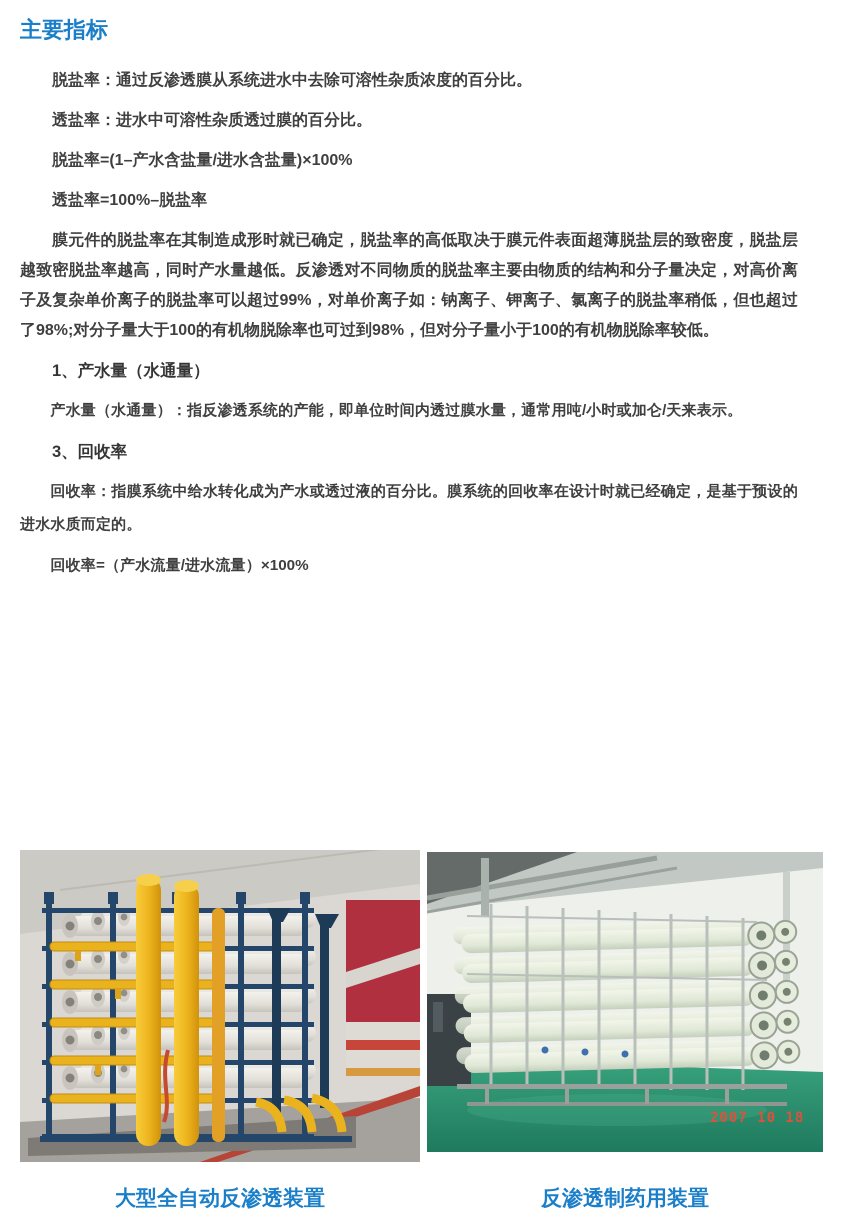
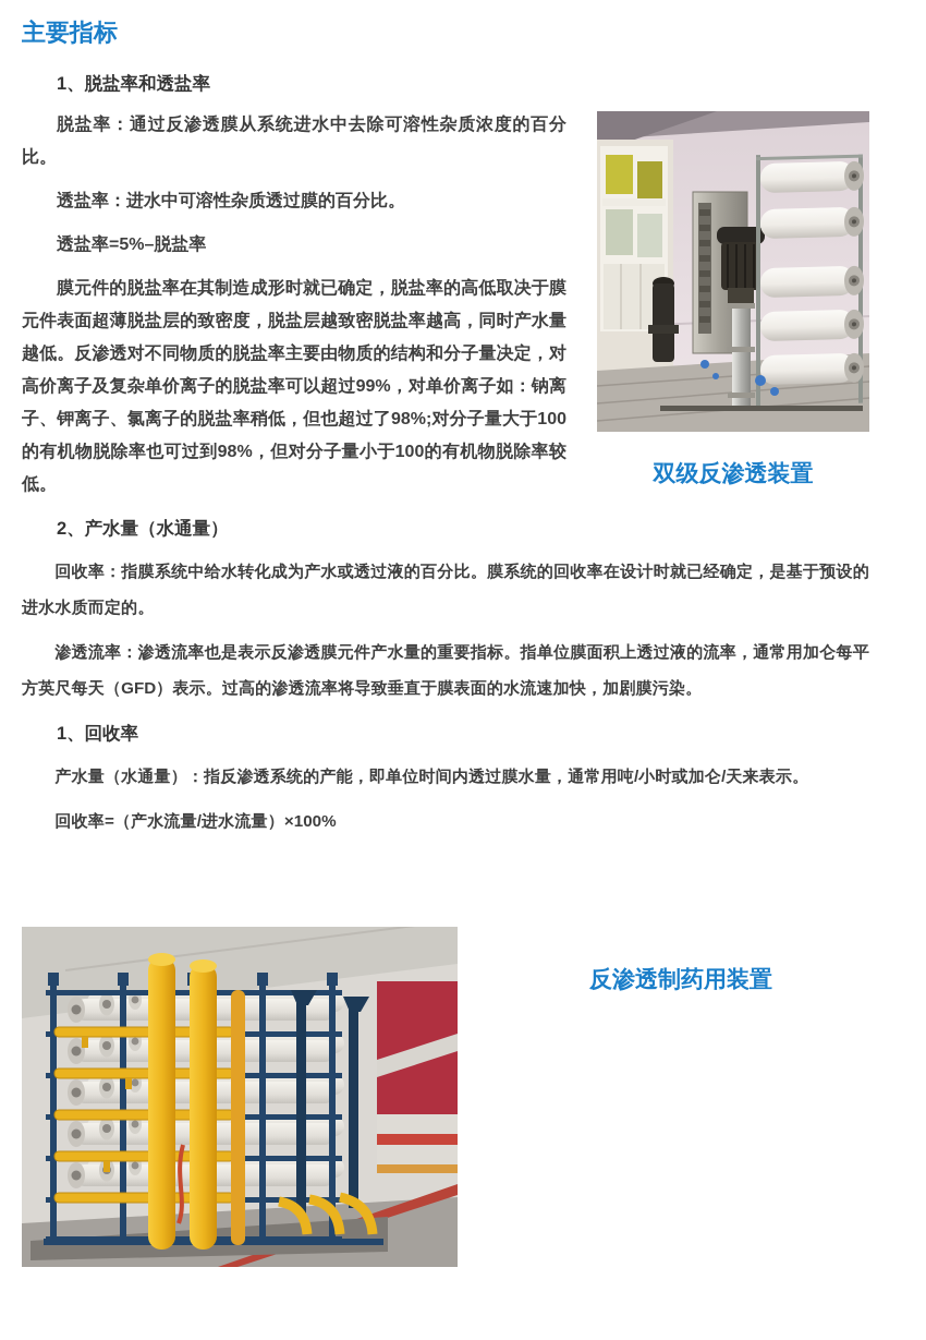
  主要指标
+ 1、脱盐率和透盐率
+ 双级反渗透装置
  脱盐率：通过反渗透膜从系统进水中去除可溶性杂质浓度的百分比。
  透盐率：进水中可溶性杂质透过膜的百分比。
- 脱盐率=(1–产水含盐量/进水含盐量)×100%
- 透盐率=100%–脱盐率
+ 透盐率=5%–脱盐率
  膜元件的脱盐率在其制造成形时就已确定，脱盐率的高低取决于膜元件表面超薄脱盐层的致密度，脱盐层越致密脱盐率越高，同时产水量越低。反渗透对不同物质的脱盐率主要由物质的结构和分子量决定，对高价离子及复杂单价离子的脱盐率可以超过99%，对单价离子如：钠离子、钾离子、氯离子的脱盐率稍低，但也超过了98%;对分子量大于100的有机物脱除率也可过到98%，但对分子量小于100的有机物脱除率较低。
- 1、产水量（水通量）
+ 2、产水量（水通量）
- 产水量（水通量）：指反渗透系统的产能，即单位时间内透过膜水量，通常用吨/小时或加仑/天来表示。
+ 回收率：指膜系统中给水转化成为产水或透过液的百分比。膜系统的回收率在设计时就已经确定，是基于预设的进水水质而定的。
+ 渗透流率：渗透流率也是表示反渗透膜元件产水量的重要指标。指单位膜面积上透过液的流率，通常用加仑每平方英尺每天（GFD）表示。过高的渗透流率将导致垂直于膜表面的水流速加快，加剧膜污染。
- 3、回收率
+ 1、回收率
- 回收率：指膜系统中给水转化成为产水或透过液的百分比。膜系统的回收率在设计时就已经确定，是基于预设的进水水质而定的。
+ 产水量（水通量）：指反渗透系统的产能，即单位时间内透过膜水量，通常用吨/小时或加仑/天来表示。
  回收率=（产水流量/进水流量）×100%
- 大型全自动反渗透装置
- 2007 10 18
  反渗透制药用装置
